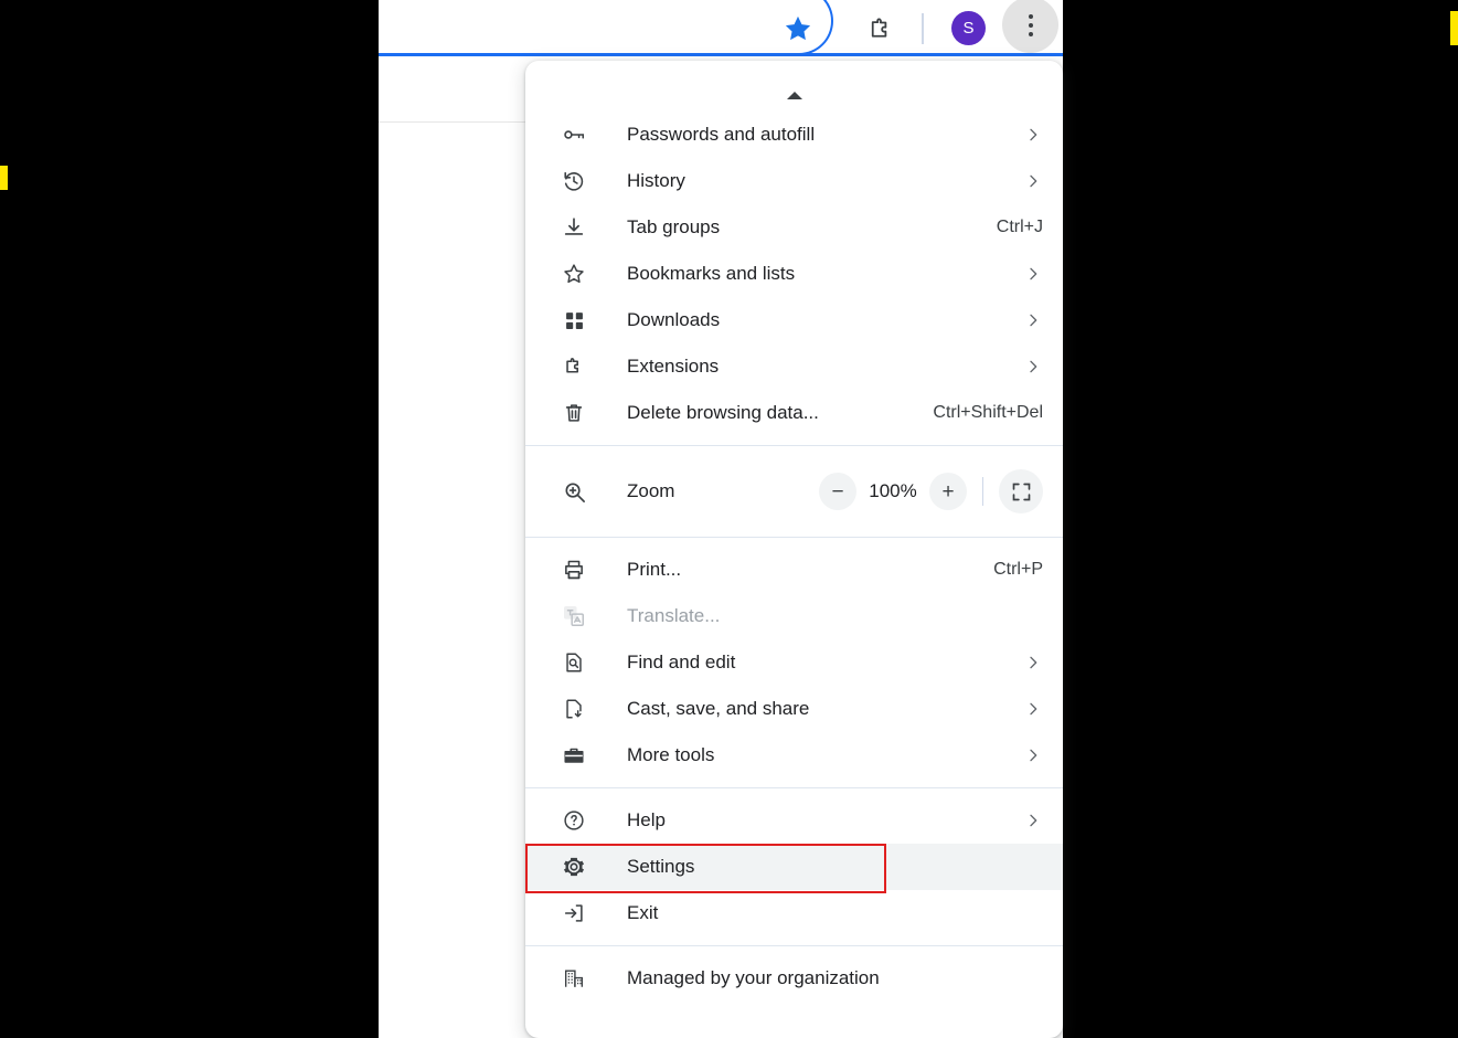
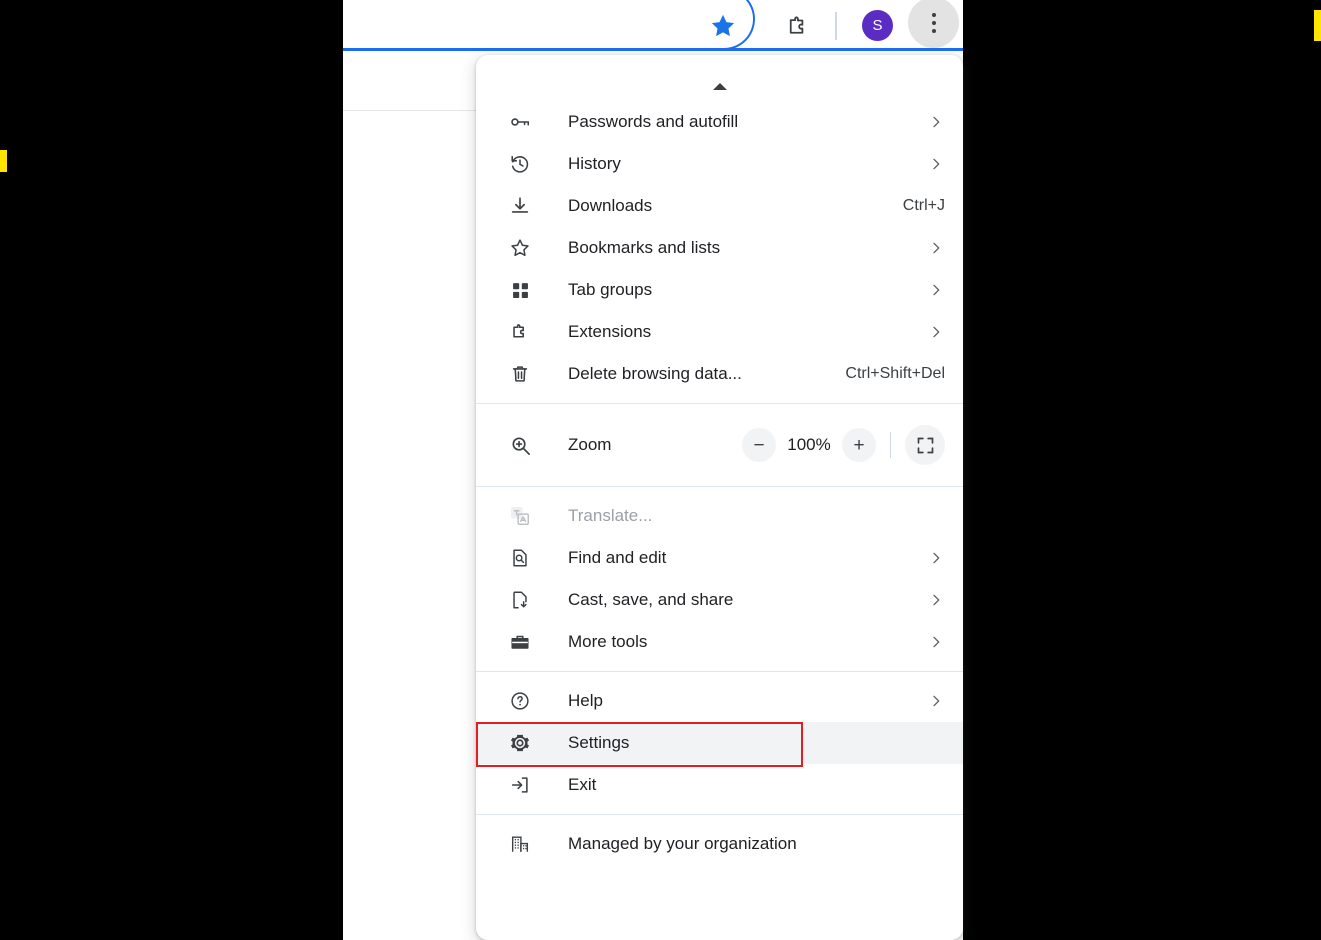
  S
  Passwords and autofill
  History
- Tab groups
+ Downloads
  Ctrl+J
  Bookmarks and lists
- Downloads
+ Tab groups
  Extensions
  Delete browsing data...
  Ctrl+Shift+Del
  Zoom
  −
  100%
  +
- Print...
- Ctrl+P
  Translate...
  Find and edit
  Cast, save, and share
  More tools
  Help
  Settings
  Exit
  Managed by your organization
